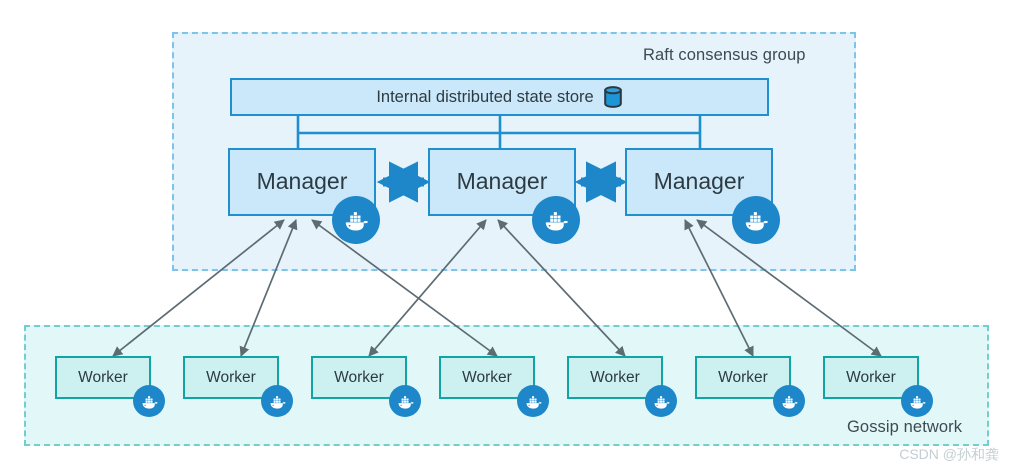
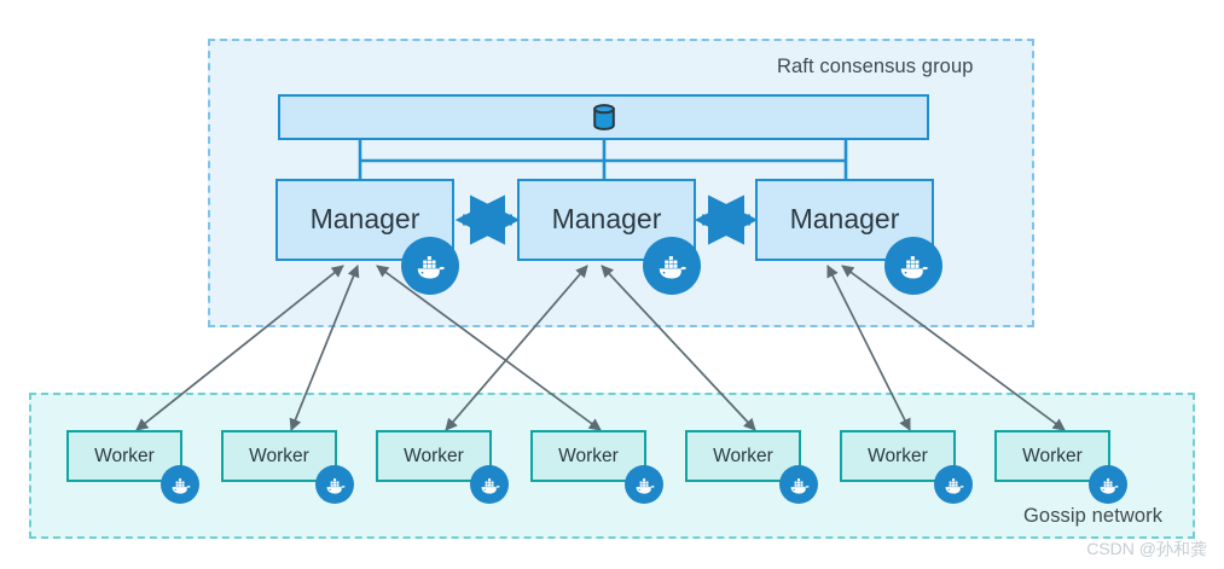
  Raft consensus group
  Gossip network
- Internal distributed state store
  Manager
  Manager
  Manager
  Worker
  Worker
  Worker
  Worker
  Worker
  Worker
  Worker
  CSDN @孙和龚
